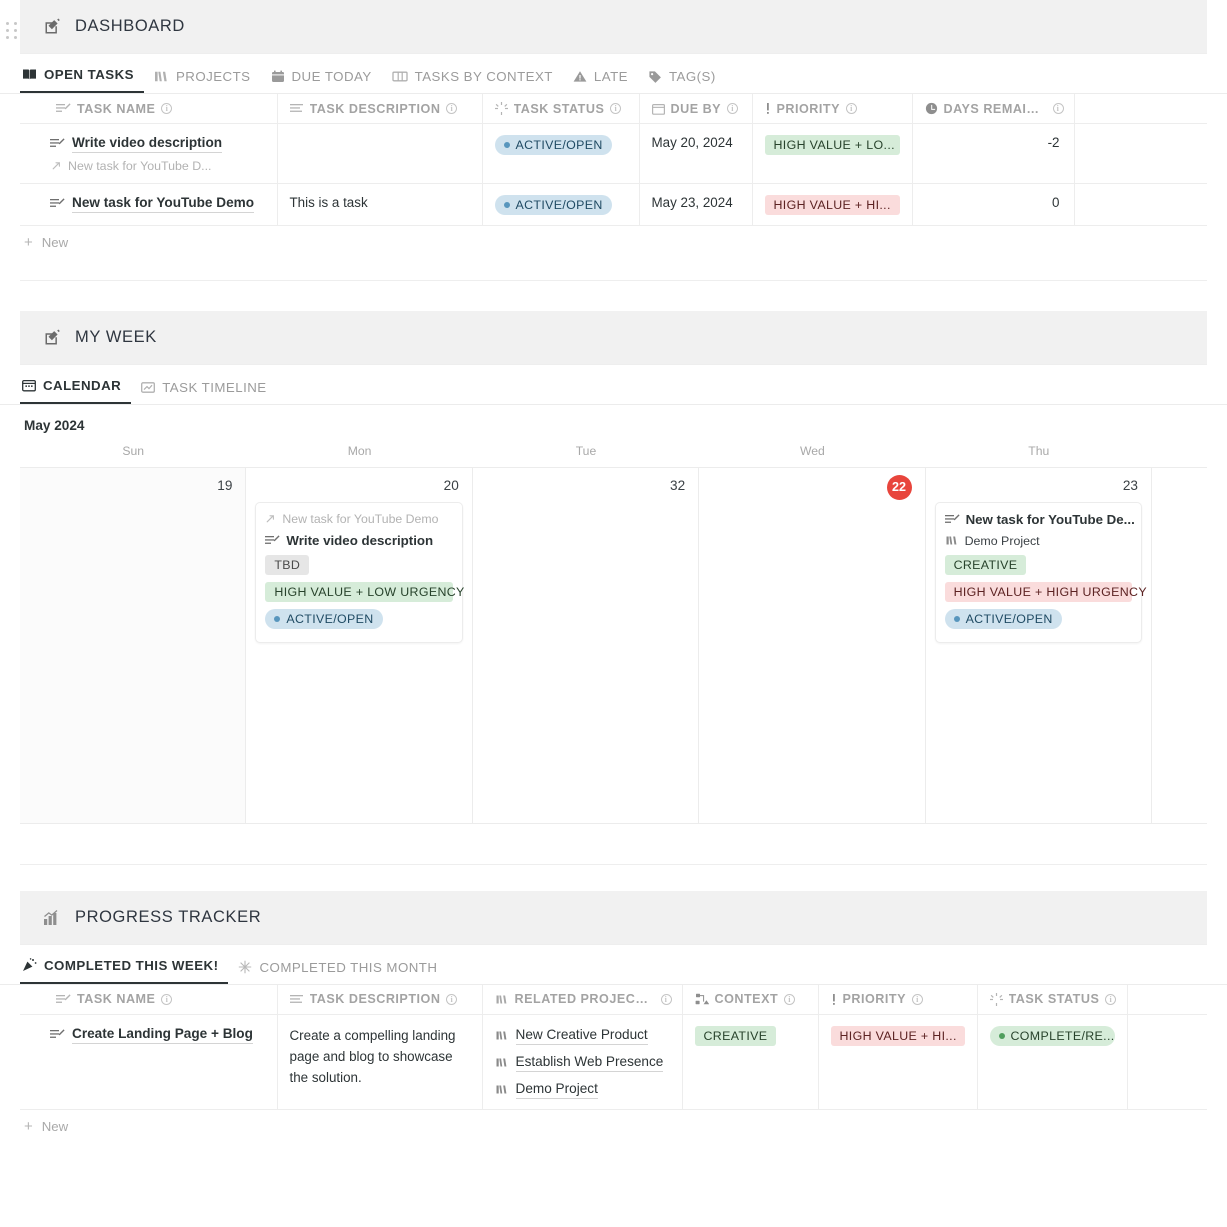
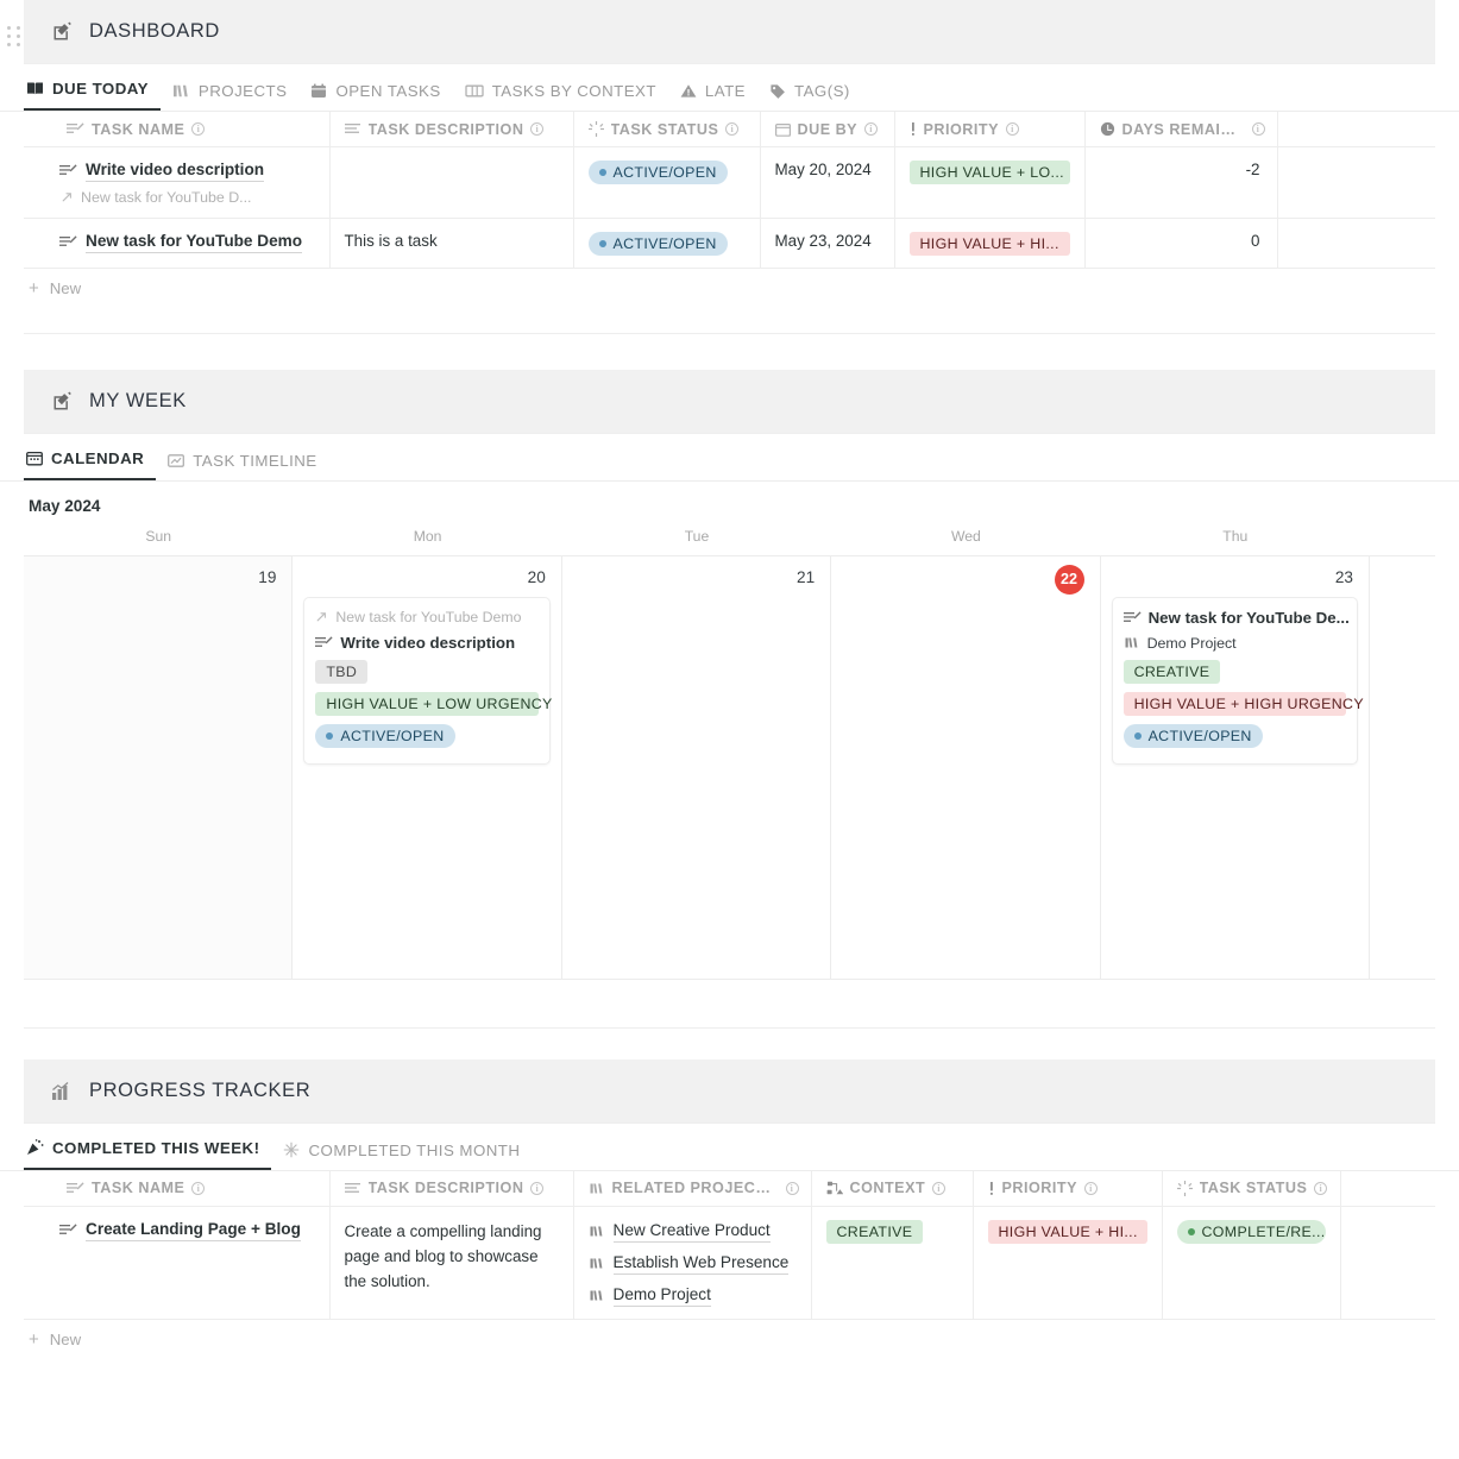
  DASHBOARD
- OPEN TASKS
+ DUE TODAY
  PROJECTS
- DUE TODAY
+ OPEN TASKS
  TASKS BY CONTEXT
  LATE
  TAG(S)
  TASK NAME i	TASK DESCRIPTION i	TASK STATUS i	DUE BY i	PRIORITY i	DAYS REMAIN... i
  Write video description New task for YouTube D...		ACTIVE/OPEN	May 20, 2024	HIGH VALUE + LO...	-2
  New task for YouTube Demo	This is a task	ACTIVE/OPEN	May 23, 2024	HIGH VALUE + HI...	0
  +
  New
  MY WEEK
  CALENDAR
  TASK TIMELINE
  May 2024
  Sun
  Mon
  Tue
  Wed
  Thu
  19
  20
  New task for YouTube Demo
  Write video description
  TBD
  HIGH VALUE + LOW URGENCY
  ACTIVE/OPEN
- 32
+ 21
  22
  23
  New task for YouTube De...
  Demo Project
  CREATIVE
  HIGH VALUE + HIGH URGENCY
  ACTIVE/OPEN
  PROGRESS TRACKER
  COMPLETED THIS WEEK!
  COMPLETED THIS MONTH
  TASK NAME i	TASK DESCRIPTION i	RELATED PROJECT(S i	CONTEXT i	PRIORITY i	TASK STATUS i
  Create Landing Page + Blog	Create a compelling landing page and blog to showcase the solution.	New Creative Product Establish Web Presence Demo Project	CREATIVE	HIGH VALUE + HI...	COMPLETE/RE...
  +
  New
